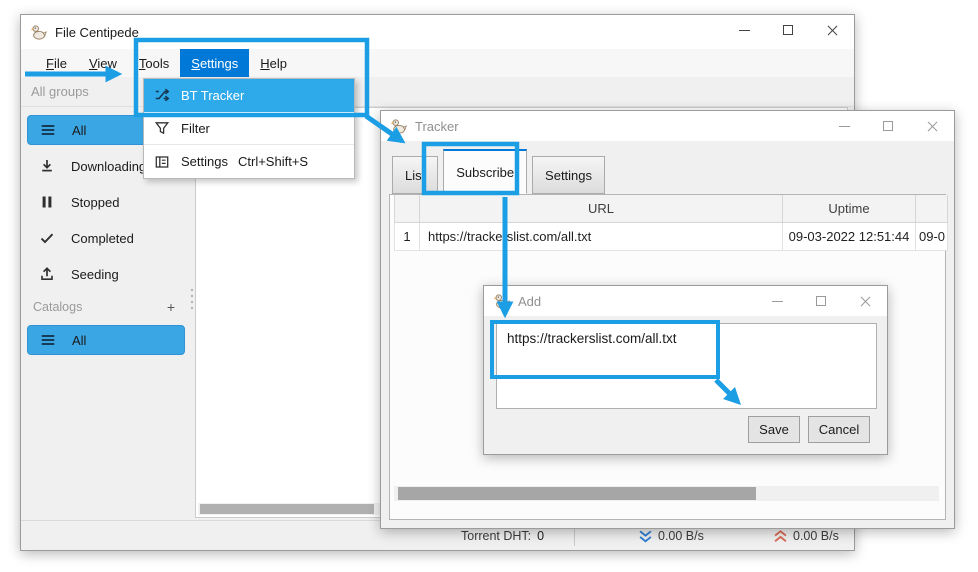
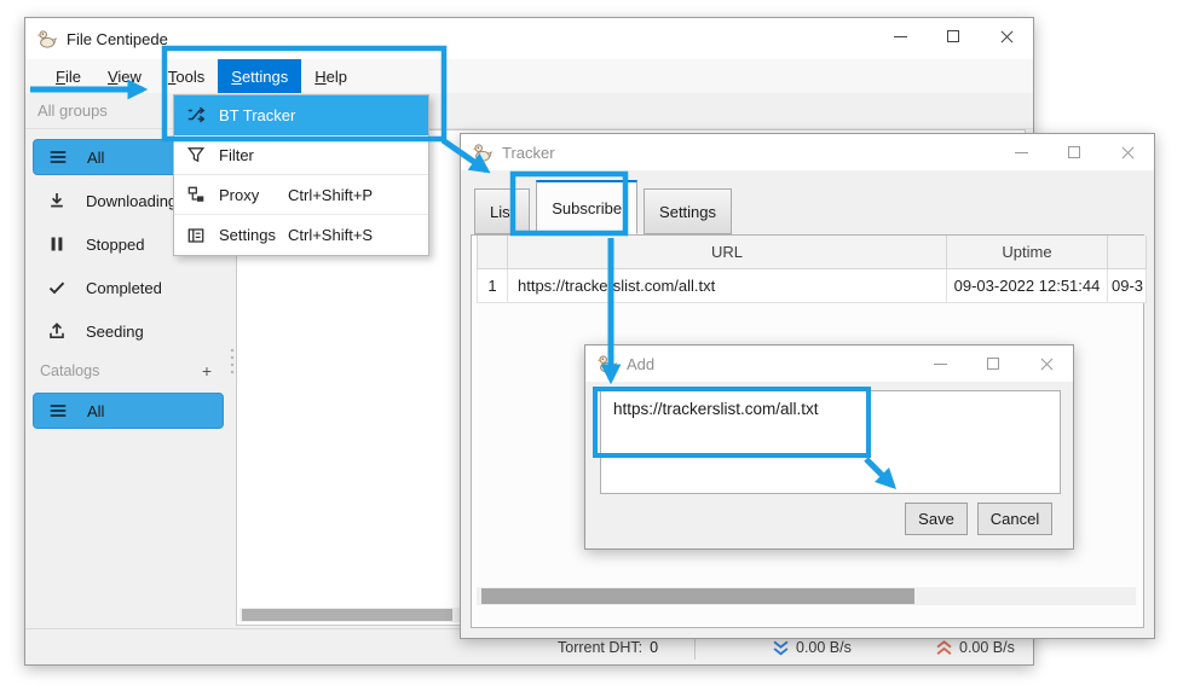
  File Centipede
  File
  View
  Tools
  Settings
  Help
  All groups
  All
  Downloadin
  Stopped
  Completed
  Seeding
  Catalogs
  +
  All
  Torrent DHT:
  0
  0.00 B/s
  0.00 B/s
  BT Tracker
  Filter
+ Proxy
+ Ctrl+Shift+P
  Settings
  Ctrl+Shift+S
  Tracker
  Lis
  Subscribe
  Settings
  	URL	Uptime
- 1	https://trackeslist.com/all.txt	09-03-2022 12:51:44	09-0
+ 1	https://trackeslist.com/all.txt	09-03-2022 12:51:44	09-3
  Add
  https://trackerslist.com/all.txt
  Save
  Cancel
